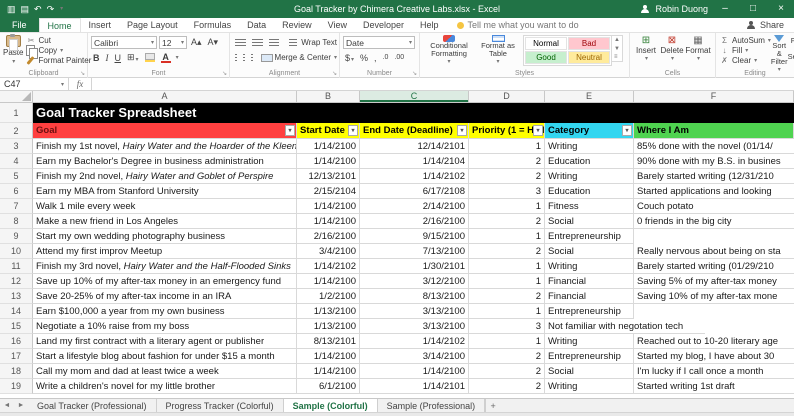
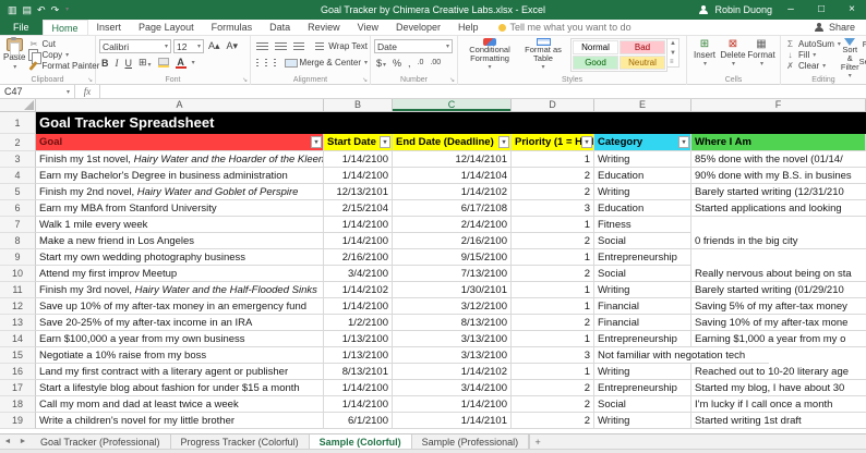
  ▥
  ▤
  ↶
  ↷
  Goal Tracker by Chimera Creative Labs.xlsx - Excel
  Robin Duong
  –
  □
  ×
  File
  Home
  Insert
  Page Layout
  Formulas
  Data
  Review
  View
  Developer
  Help
  Tell me what you want to do
  Share
  Paste
  ✂
  Cut
  Copy
  Format Painter
  Calibri
  12
  A▴
  A▾
  B
  I
  U
  ⊞
  A
  Wrap Text
  Merge & Center
  Date
  $
  %
  ,
  Conditional Formatting
  Format as Table
  Normal
  Bad
  Good
  Neutral
  ⊞
  Insert
  ⊠
  Delete
  ▦
  Format
  Σ
  AutoSum
  ↓
  Fill
  ✗
  Clear
  Sort & Filter
  C47
  fx
  A
  B
  C
  D
  E
  F
  1
  Goal Tracker Spreadsheet
  2
  Goal
  Start Date
  End Date (Deadline)
  Priority (1 = H
  Category
  Where I Am
  3
  Finish my 1st novel, Hairy Water and the Hoarder of the Kleen
  1/14/2100
  12/14/2101
  1
  Writing
  85% done with the novel (01/14/
  4
  Earn my Bachelor's Degree in business administration
  1/14/2100
  1/14/2104
  2
  Education
  90% done with my B.S. in busines
  5
  Finish my 2nd novel, Hairy Water and Goblet of Perspire
  12/13/2101
  1/14/2102
  2
  Writing
  Barely started writing (12/31/210
  6
  Earn my MBA from Stanford University
  2/15/2104
  6/17/2108
  3
  Education
  Started applications and looking
  7
  Walk 1 mile every week
  1/14/2100
  2/14/2100
  1
  Fitness
- Couch potato
  8
  Make a new friend in Los Angeles
  1/14/2100
  2/16/2100
  2
  Social
  0 friends in the big city
  9
  Start my own wedding photography business
  2/16/2100
  9/15/2100
  1
  Entrepreneurship
  10
  Attend my first improv Meetup
  3/4/2100
  7/13/2100
  2
  Social
  Really nervous about being on sta
  11
  Finish my 3rd novel, Hairy Water and the Half-Flooded Sinks
  1/14/2102
  1/30/2101
  1
  Writing
  Barely started writing (01/29/210
  12
  Save up 10% of my after-tax money in an emergency fund
  1/14/2100
  3/12/2100
  1
  Financial
  Saving 5% of my after-tax money
  13
  Save 20-25% of my after-tax income in an IRA
  1/2/2100
  8/13/2100
  2
  Financial
  Saving 10% of my after-tax mone
  14
  Earn $100,000 a year from my own business
  1/13/2100
  3/13/2100
  1
  Entrepreneurship
+ Earning $1,000 a year from my o
  15
  Negotiate a 10% raise from my boss
  1/13/2100
  3/13/2100
  3
  Not familiar with negotation tech
  16
  Land my first contract with a literary agent or publisher
  8/13/2101
  1/14/2102
  1
  Writing
  Reached out to 10-20 literary age
  17
  Start a lifestyle blog about fashion for under $15 a month
  1/14/2100
  3/14/2100
  2
  Entrepreneurship
  Started my blog, I have about 30
  18
  Call my mom and dad at least twice a week
  1/14/2100
  1/14/2100
  2
  Social
  I'm lucky if I call once a month
  19
  Write a children's novel for my little brother
  6/1/2100
  1/14/2101
  2
  Writing
  Started writing 1st draft
  Goal Tracker (Professional)
  Progress Tracker (Colorful)
  Sample (Colorful)
  Sample (Professional)
  +
